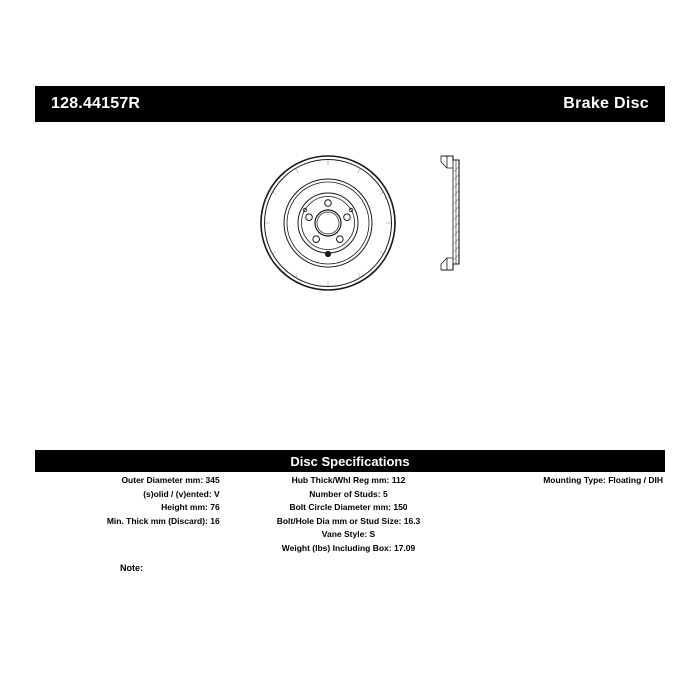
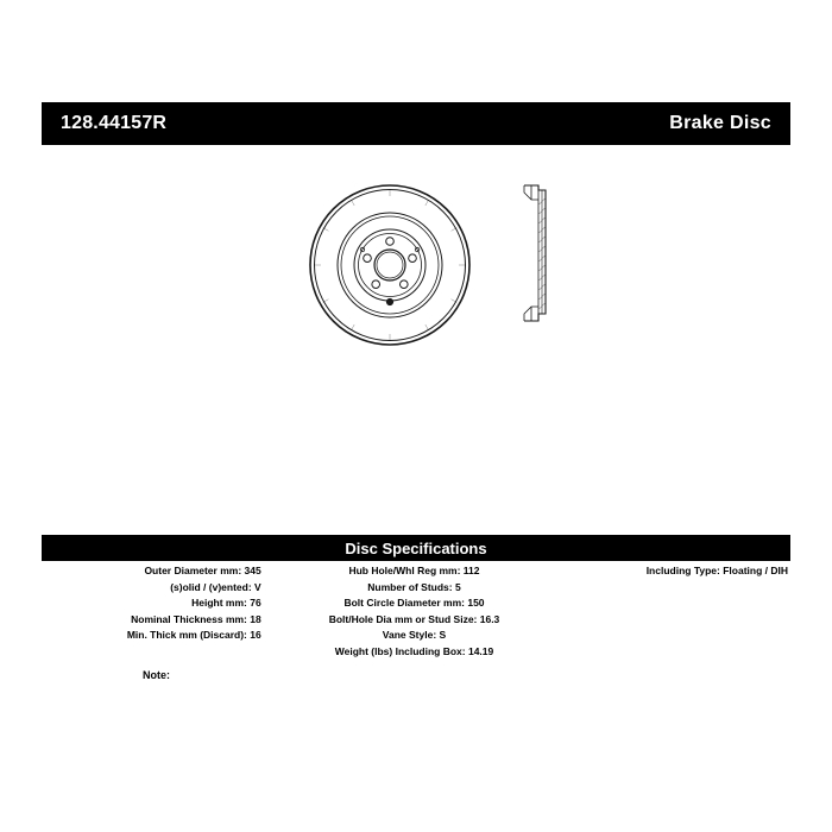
  128.44157R
  Brake Disc
  Disc Specifications
  Outer Diameter mm: 345
  (s)olid / (v)ented: V
  Height mm: 76
+ Nominal Thickness mm: 18
  Min. Thick mm (Discard): 16
- Hub Thick/Whl Reg mm: 112
+ Hub Hole/Whl Reg mm: 112
  Number of Studs: 5
  Bolt Circle Diameter mm: 150
  Bolt/Hole Dia mm or Stud Size: 16.3
  Vane Style: S
- Weight (lbs) Including Box: 17.09
+ Weight (lbs) Including Box: 14.19
- Mounting Type: Floating / DIH
+ Including Type: Floating / DIH
  Note:
